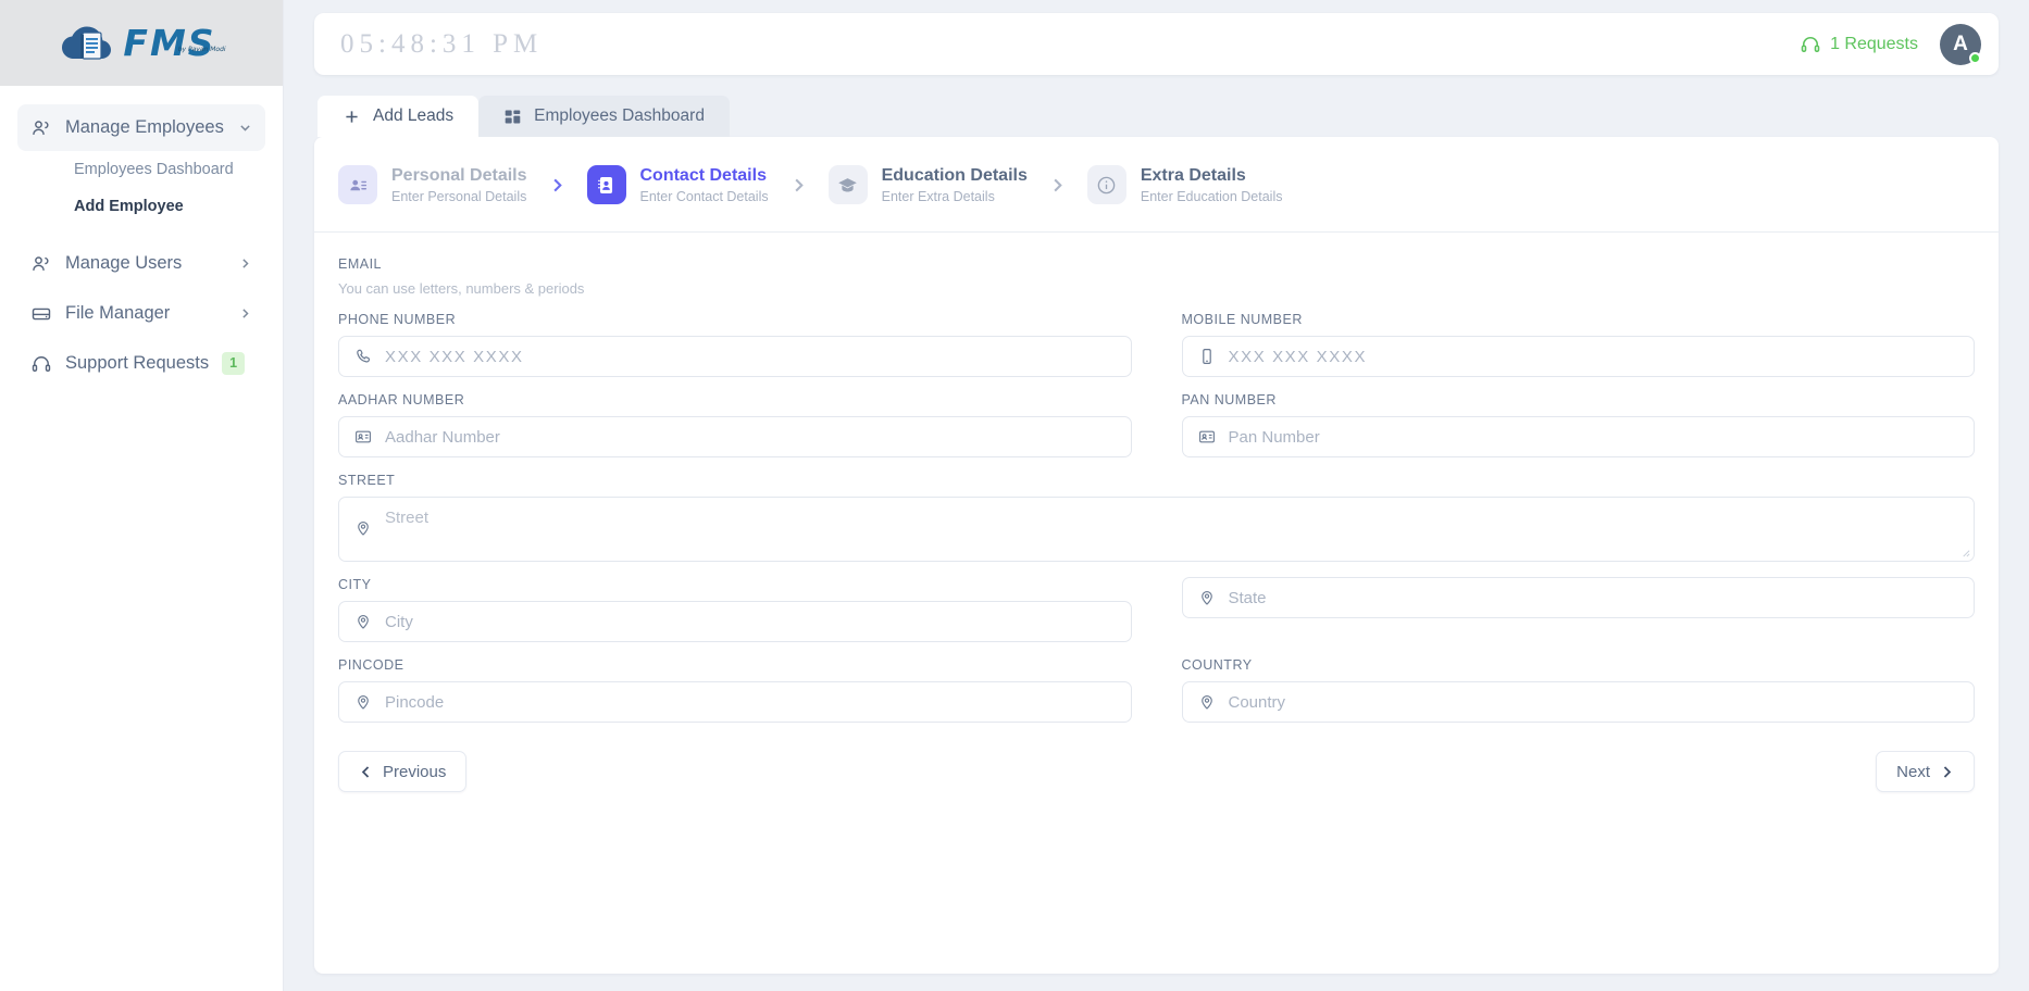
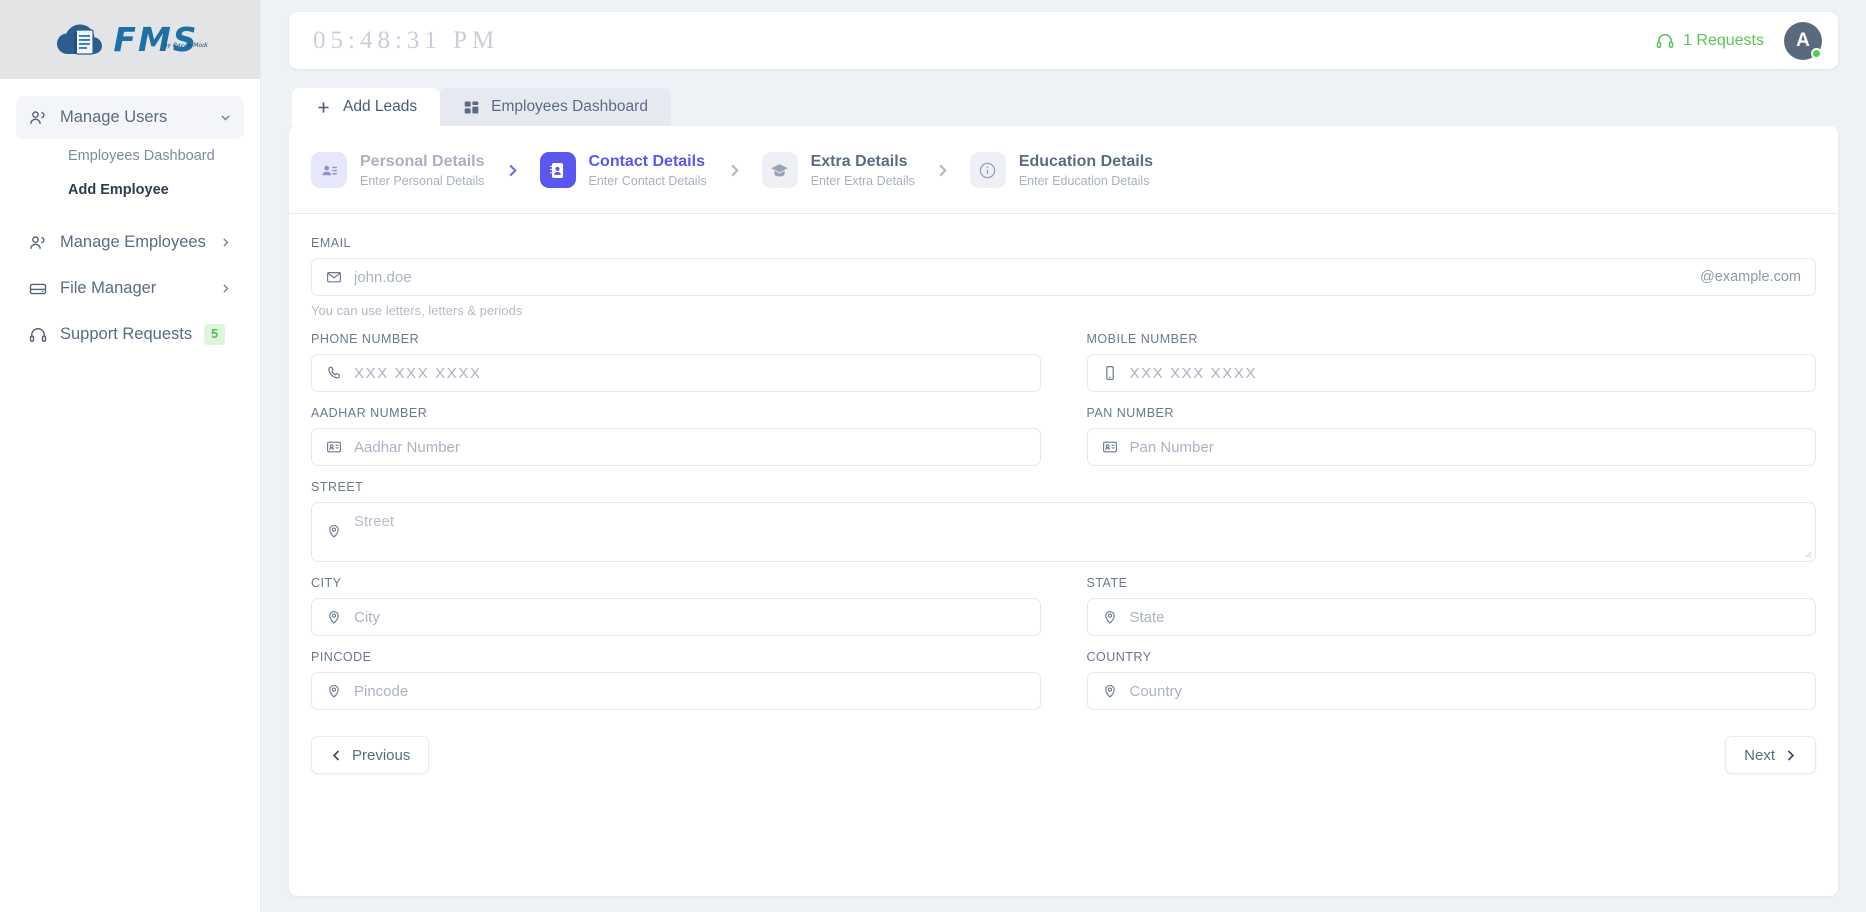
  FMS
- Manage Employees
+ Manage Users
  Employees Dashboard
  Add Employee
- Manage Users
+ Manage Employees
  File Manager
  Support Requests
- 1
+ 5
  05:48:31 PM
  1 Requests
  A
  Add Leads
  Employees Dashboard
  Personal Details
  Enter Personal Details
  Contact Details
  Enter Contact Details
- Education Details
+ Extra Details
  Enter Extra Details
- Extra Details
+ Education Details
  Enter Education Details
  EMAIL
+ john.doe
+ @example.com
- You can use letters, numbers & periods
+ You can use letters, letters & periods
  PHONE NUMBER
  XXX XXX XXXX
  MOBILE NUMBER
  XXX XXX XXXX
  AADHAR NUMBER
  Aadhar Number
  PAN NUMBER
  Pan Number
  STREET
  Street
  CITY
  City
+ STATE
  State
  PINCODE
  Pincode
  COUNTRY
  Country
  Previous
  Next
